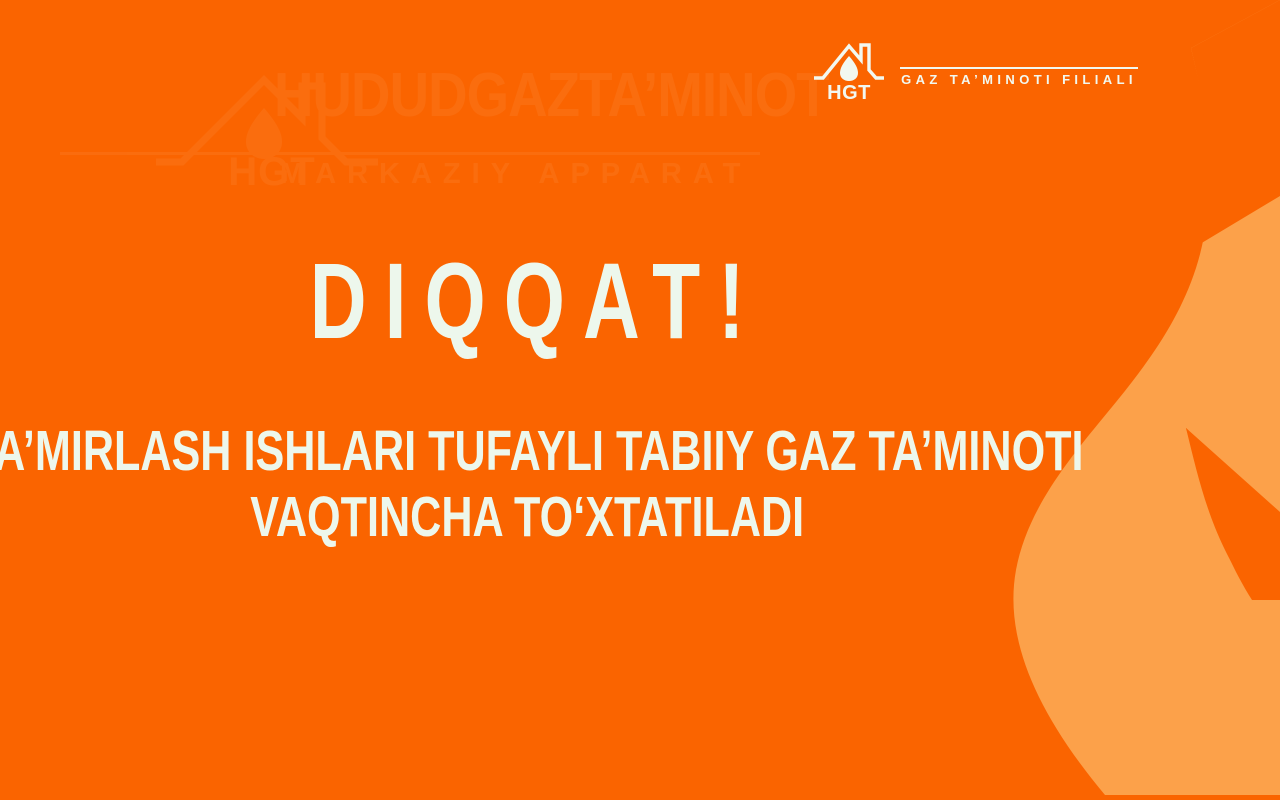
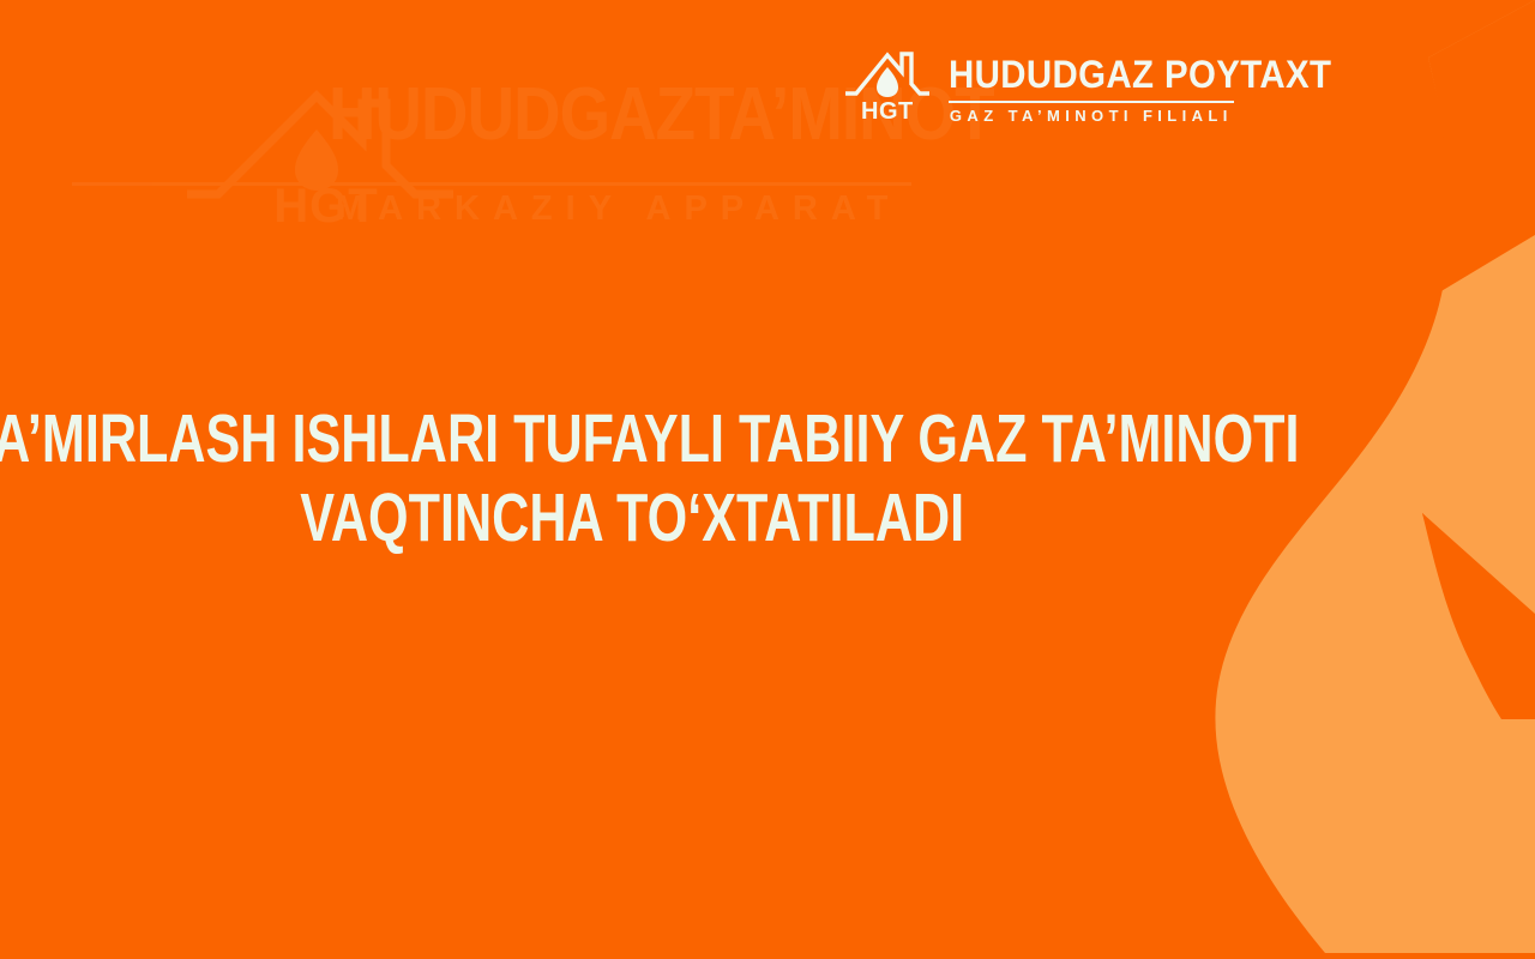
  HUDUDGAZTA’MINOT
  HGT
+ HUDUDGAZ POYTAXT
  GAZ TA’MINOTI FILIALI
- DIQQAT!
  A’MIRLASH ISHLARI TUFAYLI TABIIY GAZ TA’MINOTI
  VAQTINCHA TO‘XTATILADI
